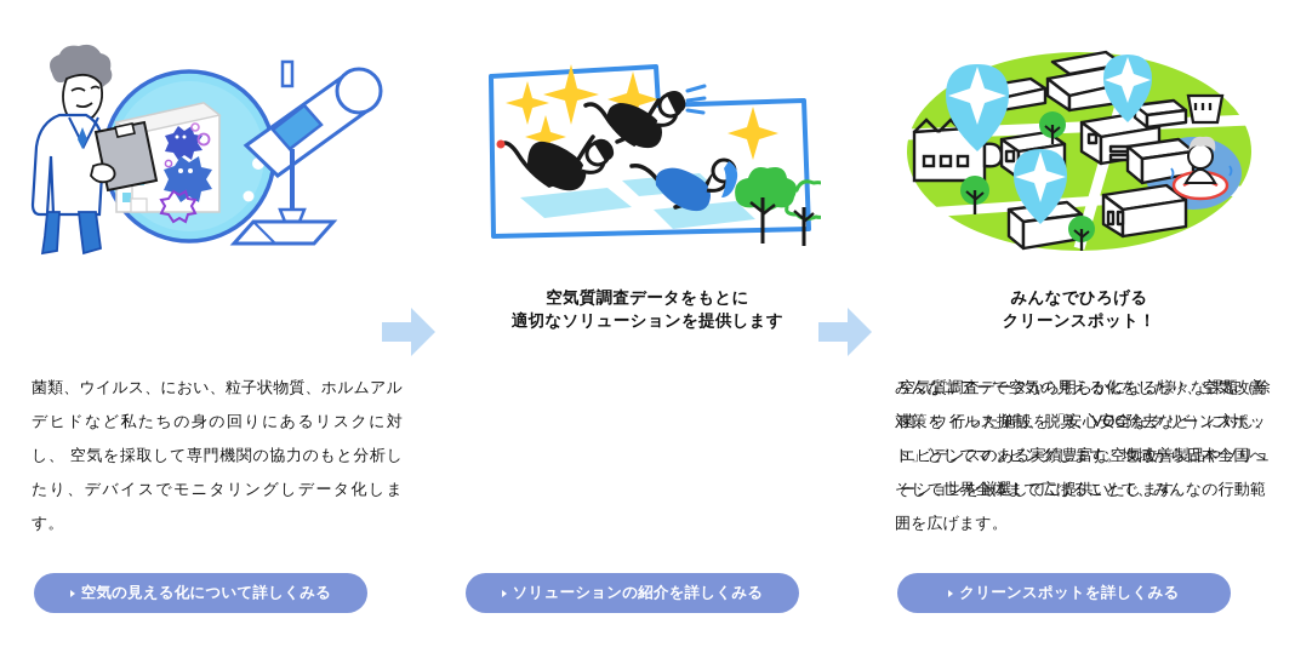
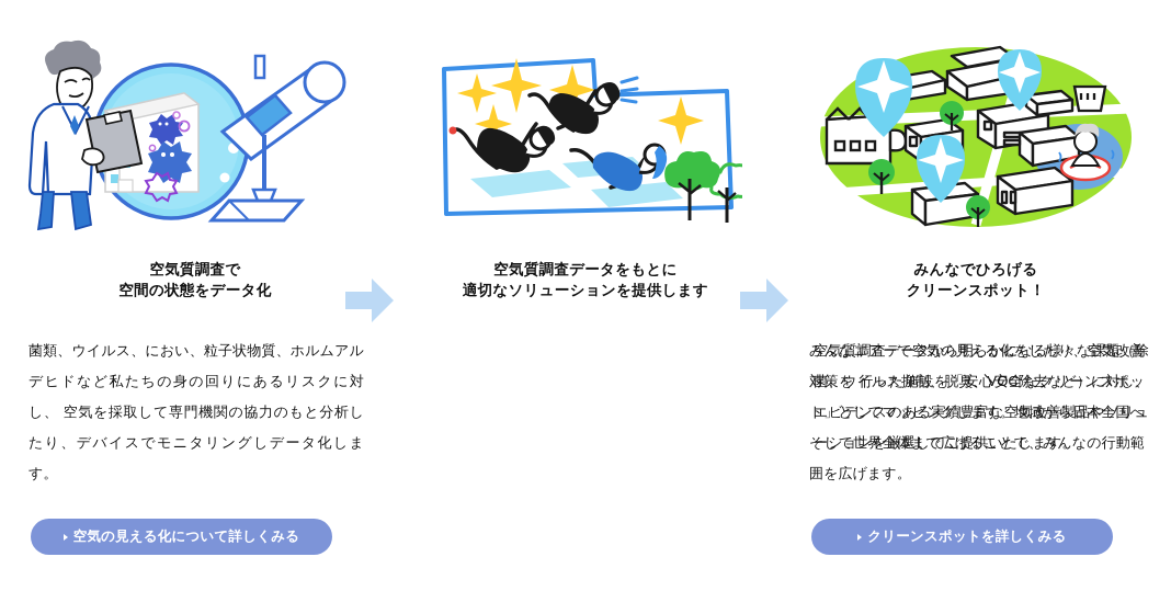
+ 空気質調査で
+ 空間の状態をデータ化
  菌類、ウイルス、におい、粒子状物質、ホルムアルデヒドなど私たちの身の回りにあるリスクに対し、 空気を採取して専門機関の協力のもと分析したり、デバイスでモニタリングしデータ化します。
  空気の見える化について詳しくみる
  空気質調査データをもとに
  適切なソリューションを提供します
  空気質調査データから明らかになる様々な課題（除菌、ウイルス抑制、脱臭、VOC除去など）に対し、エビデンスのある実績豊富な空気改善製品やソリューションを厳選してご提供いたします。
- ソリューションの紹介を詳しくみる
  みんなでひろげる
  クリーンスポット！
  みんなエアーで空気の見える化をしたり、空気改善対策を 行った施設を「安心安全なクリーンスポット」としてマッピングします。地域から日本全国へそして世界全体まで広げることで、みんなの行動範囲を広げます。
  クリーンスポットを詳しくみる
